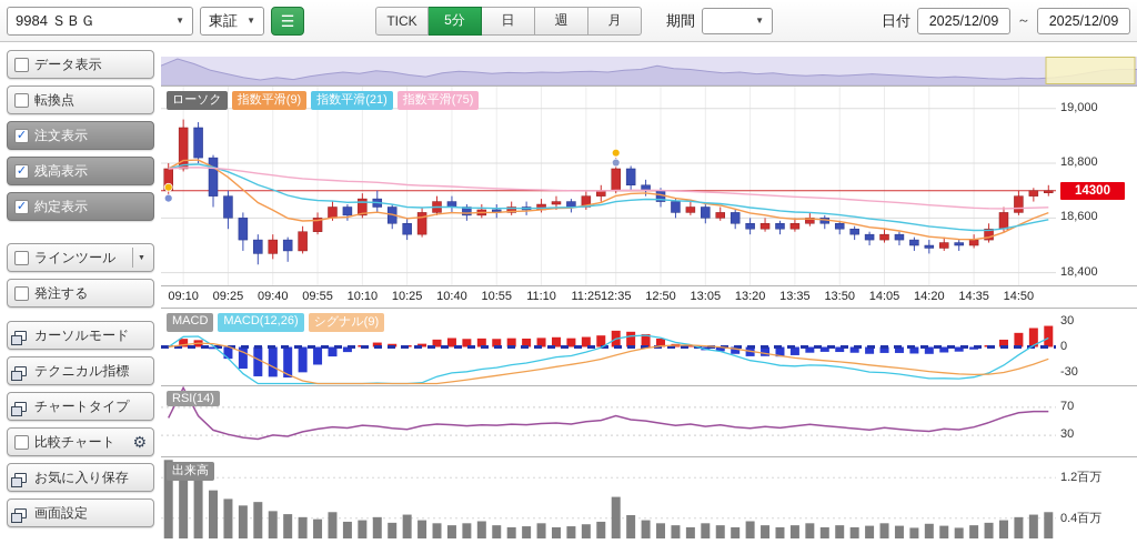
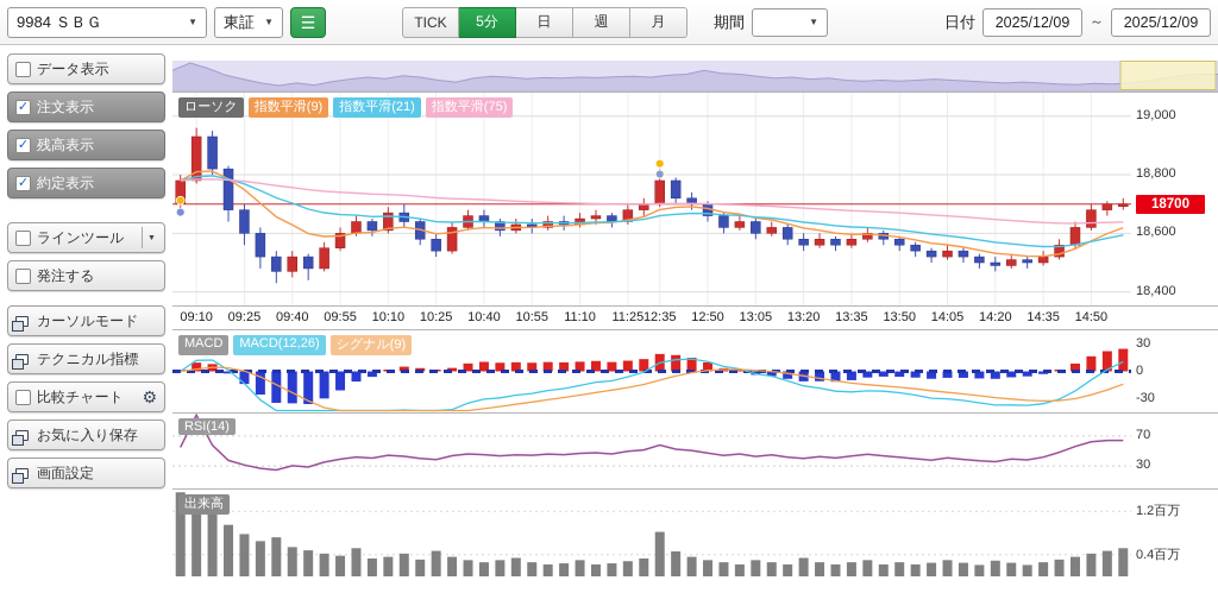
  9984 ＳＢＧ
  ▼
  東証
  ▼
  ☰
  TICK
  5分
  日
  週
  月
  期間
  ▼
  日付
  2025/12/09
  ～
  2025/12/09
  データ表示
- 転換点
  ✓
  注文表示
  ✓
  残高表示
  ✓
  約定表示
  ラインツール
  発注する
  カーソルモード
  テクニカル指標
- チャートタイプ
  比較チャート
  ⚙
  お気に入り保存
  画面設定
  19,000
  18,800
  18,600
  18,400
- 14300
+ 18700
  ローソク
  指数平滑(9)
  指数平滑(21)
  指数平滑(75)
  09:10
  09:25
  09:40
  09:55
  10:10
  10:25
  10:40
  10:55
  11:10
  11:25
  12:35
  12:50
  13:05
  13:20
  13:35
  13:50
  14:05
  14:20
  14:35
  14:50
  30
  0
  -30
  MACD
  MACD(12,26)
  シグナル(9)
  70
  30
  RSI(14)
  1.2百万
  0.4百万
  出来高
